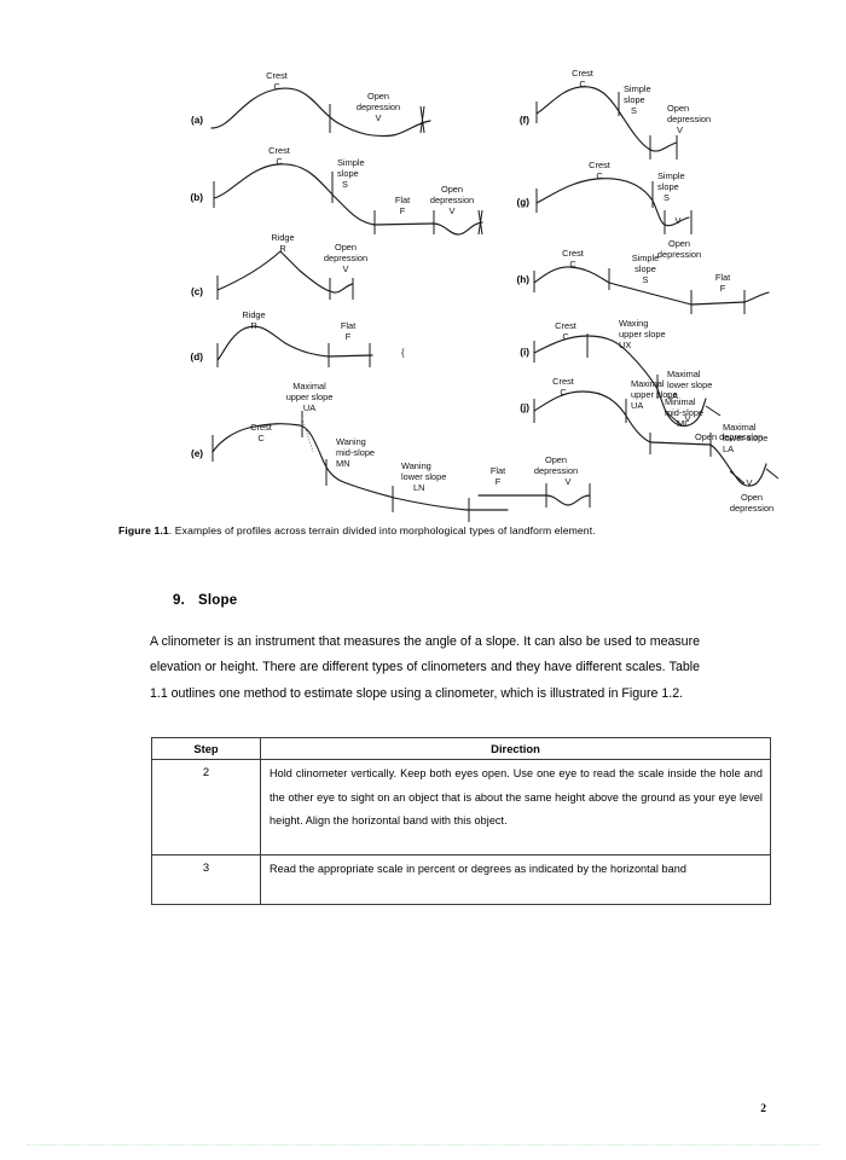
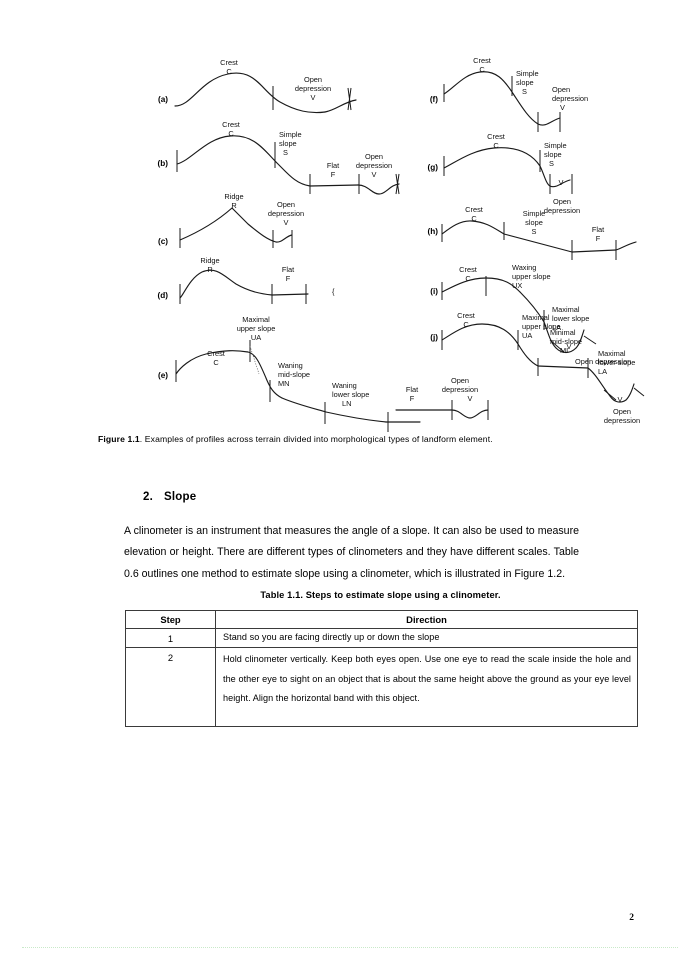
  (a)
  Crest
  C
  Open
  depression
  V
  (b)
  Crest
  C
  Simple
  slope
  S
  Flat
  F
  Open
  depression
  V
  (c)
  Ridge
  R
  Open
  depression
  V
  (d)
  Ridge
  R
  Flat
  F
  {
  (e)
  Crest
  C
  Maximal
  upper slope
  UA
  Waning
  mid-slope
  MN
  Waning
  lower slope
  LN
  (f)
  Crest
  C
  Simple
  slope
  S
  Open
  depression
  V
  (g)
  Crest
  C
  Simple
  slope
  S
  V
  Open
  depression
  (h)
  Crest
  C
  Simple
  slope
  S
  Flat
  F
  (i)
  Crest
  C
  Waxing
  upper slope
  UX
  Maximal
  lower slope
  LA
  V
  Open depression
  (j)
  Crest
  C
  Maximal
  upper slope
  UA
  Minimal
  mid-slope
  MI
  Maximal
  lower slope
  LA
  V
  Open
  depression
  Flat
  F
  Open
  depression
  V
  Figure 1.1. Examples of profiles across terrain divided into morphological types of landform element.
- 9. Slope
+ 2. Slope
- A clinometer is an instrument that measures the angle of a slope. It can also be used to measure elevation or height. There are different types of clinometers and they have different scales. Table 1.1 outlines one method to estimate slope using a clinometer, which is illustrated in Figure 1.2.
+ A clinometer is an instrument that measures the angle of a slope. It can also be used to measure elevation or height. There are different types of clinometers and they have different scales. Table 0.6 outlines one method to estimate slope using a clinometer, which is illustrated in Figure 1.2.
+ Table 1.1. Steps to estimate slope using a clinometer.
  Step	Direction
+ 1	Stand so you are facing directly up or down the slope
  2	Hold clinometer vertically. Keep both eyes open. Use one eye to read the scale inside the hole and the other eye to sight on an object that is about the same height above the ground as your eye level height. Align the horizontal band with this object.
- 3	Read the appropriate scale in percent or degrees as indicated by the horizontal band
  2
